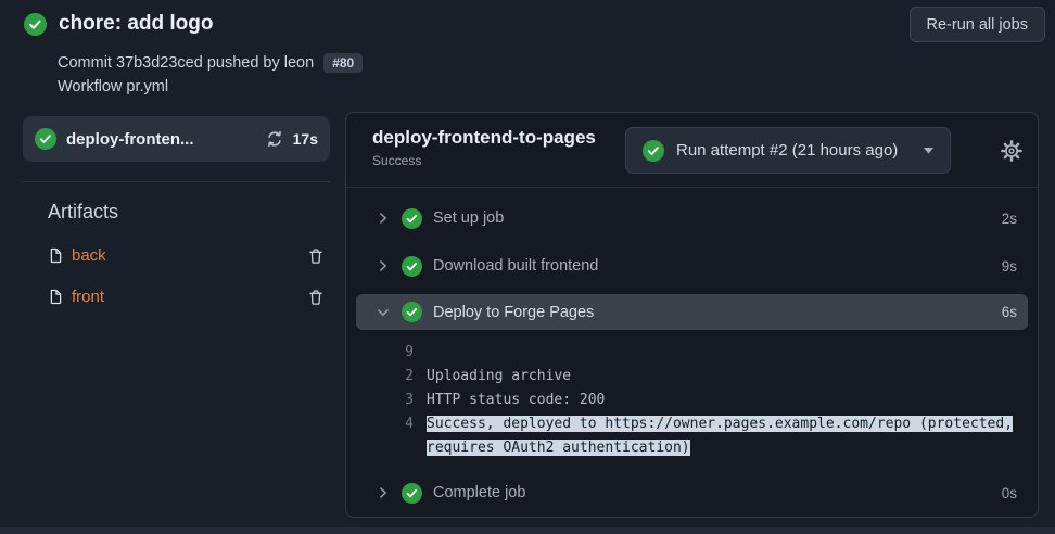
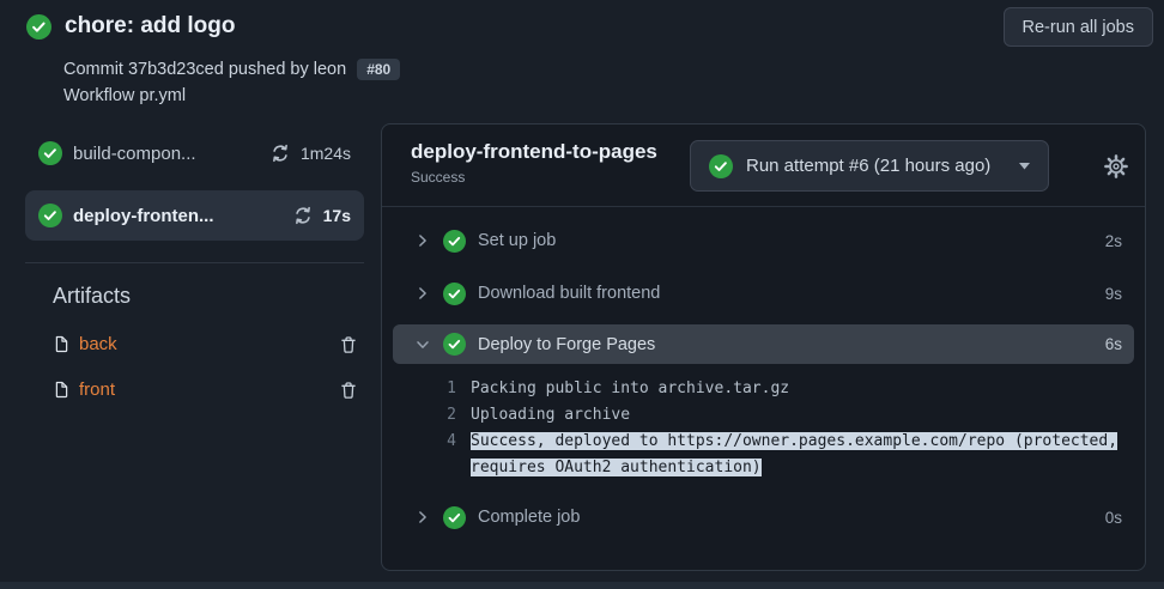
  chore: add logo
  Commit 37b3d23ced pushed by leon
  #80
  Workflow pr.yml
  Re-run all jobs
+ build-compon...
+ 1m24s
  deploy-fronten...
  17s
  Artifacts
  back
  front
  deploy-frontend-to-pages
  Success
- Run attempt #2 (21 hours ago)
+ Run attempt #6 (21 hours ago)
  Set up job
  2s
  Download built frontend
  9s
  Deploy to Forge Pages
  6s
- 9
+ 1
+ Packing public into archive.tar.gz
  2
  Uploading archive
- 3
- HTTP status code: 200
  4
  Success, deployed to https://owner.pages.example.com/repo (protected, requires OAuth2 authentication)
  Complete job
  0s
